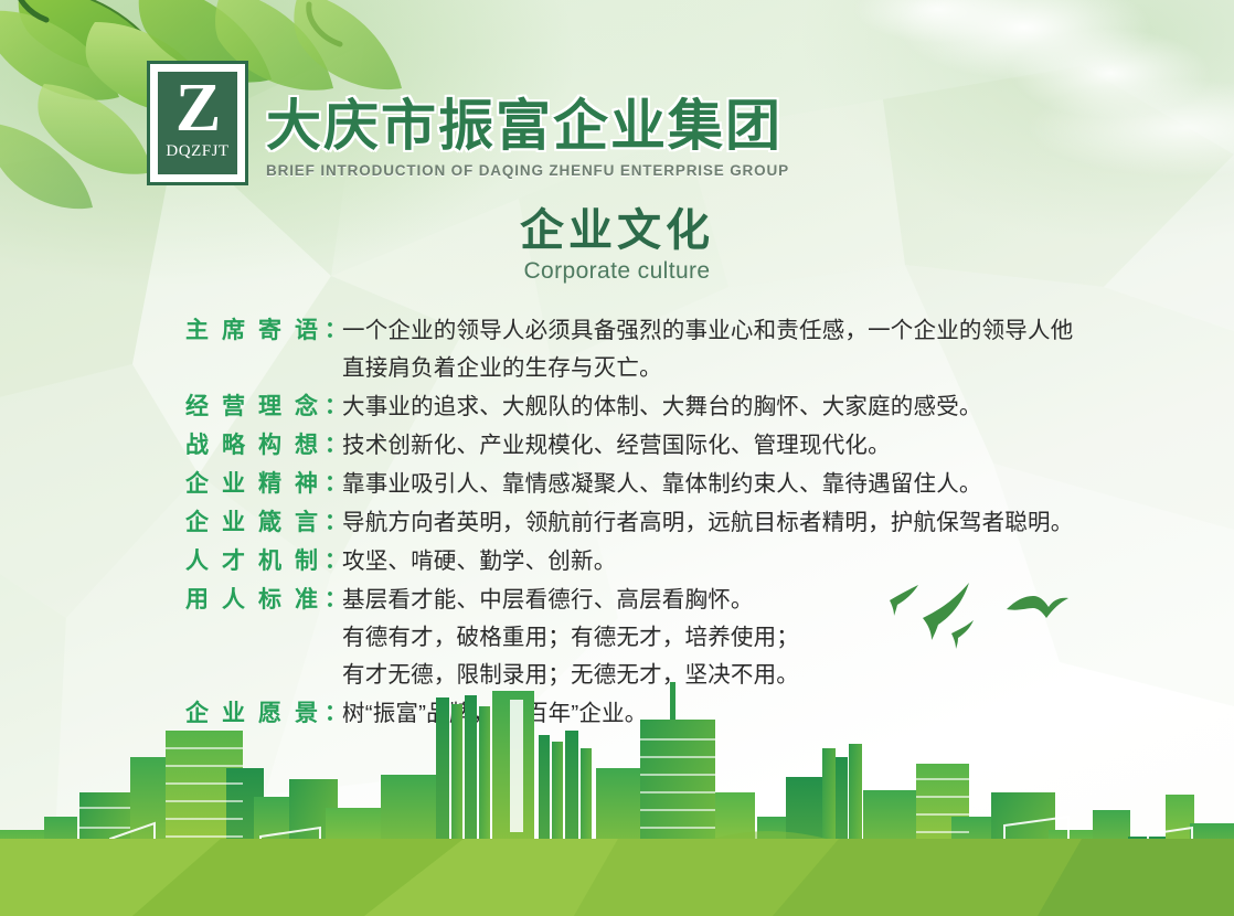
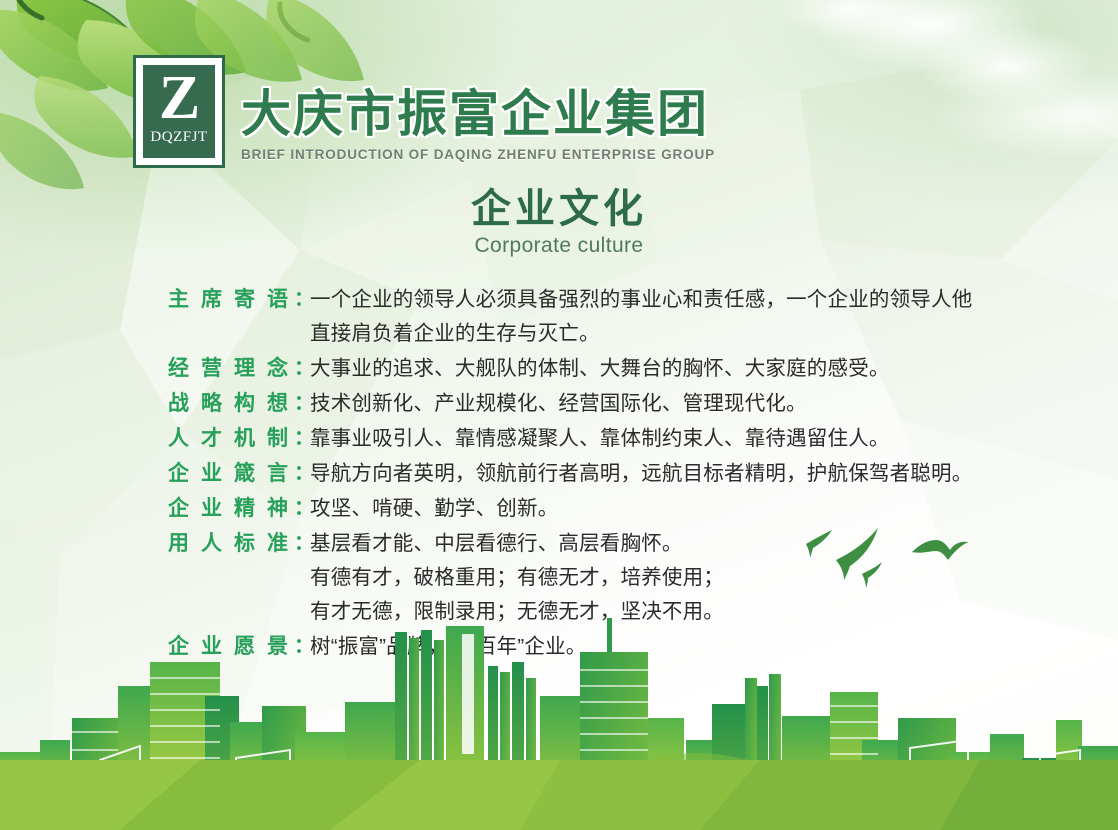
  Z
  DQZFJT
  大庆市振富企业集团
  BRIEF INTRODUCTION OF DAQING ZHENFU ENTERPRISE GROUP
  企业文化
  Corporate culture
  主席寄语
  ：
  一个企业的领导人必须具备强烈的事业心和责任感，一个企业的领导人他
  直接肩负着企业的生存与灭亡。
  经营理念
  ：
  大事业的追求、大舰队的体制、大舞台的胸怀、大家庭的感受。
  战略构想
  ：
  技术创新化、产业规模化、经营国际化、管理现代化。
- 企业精神
+ 人才机制
  ：
  靠事业吸引人、靠情感凝聚人、靠体制约束人、靠待遇留住人。
  企业箴言
  ：
  导航方向者英明，领航前行者高明，远航目标者精明，护航保驾者聪明。
- 人才机制
+ 企业精神
  ：
  攻坚、啃硬、勤学、创新。
  用人标准
  ：
  基层看才能、中层看德行、高层看胸怀。
  有德有才，破格重用；有德无才，培养使用；
  有才无德，限制录用；无德无才，坚决不用。
  企业愿景
  ：
